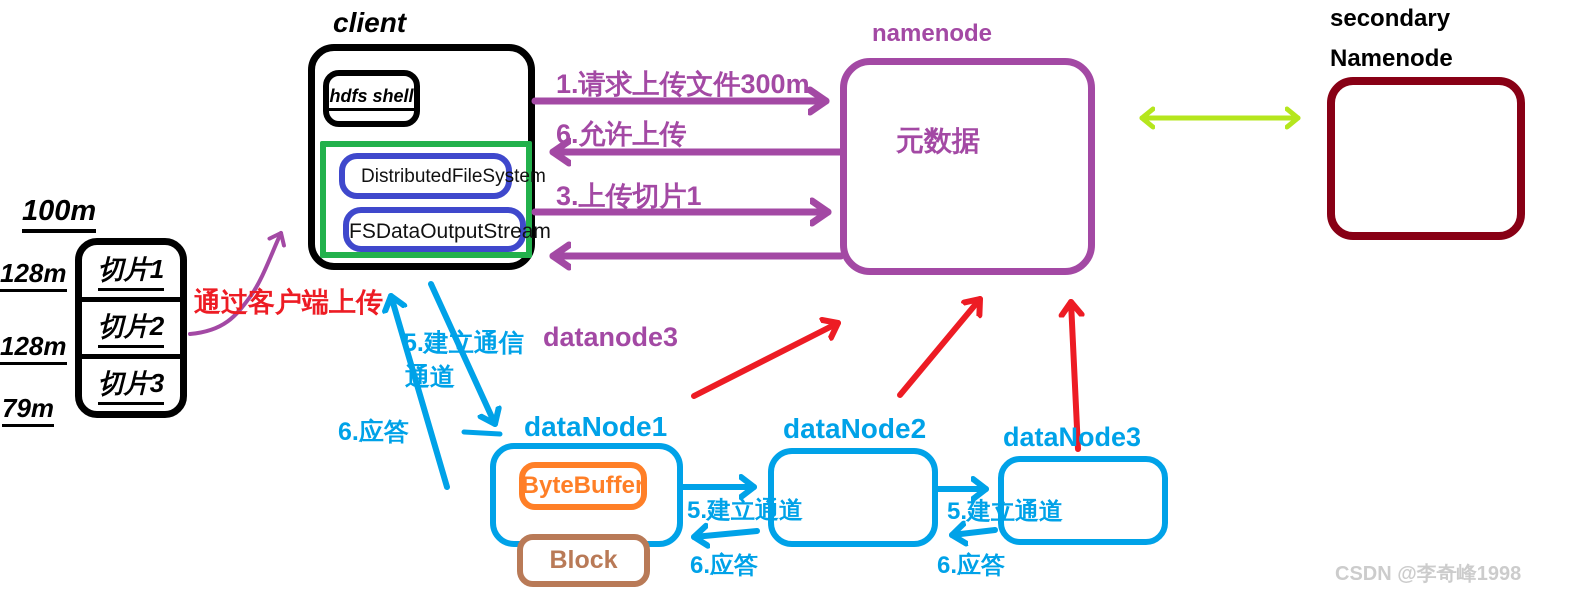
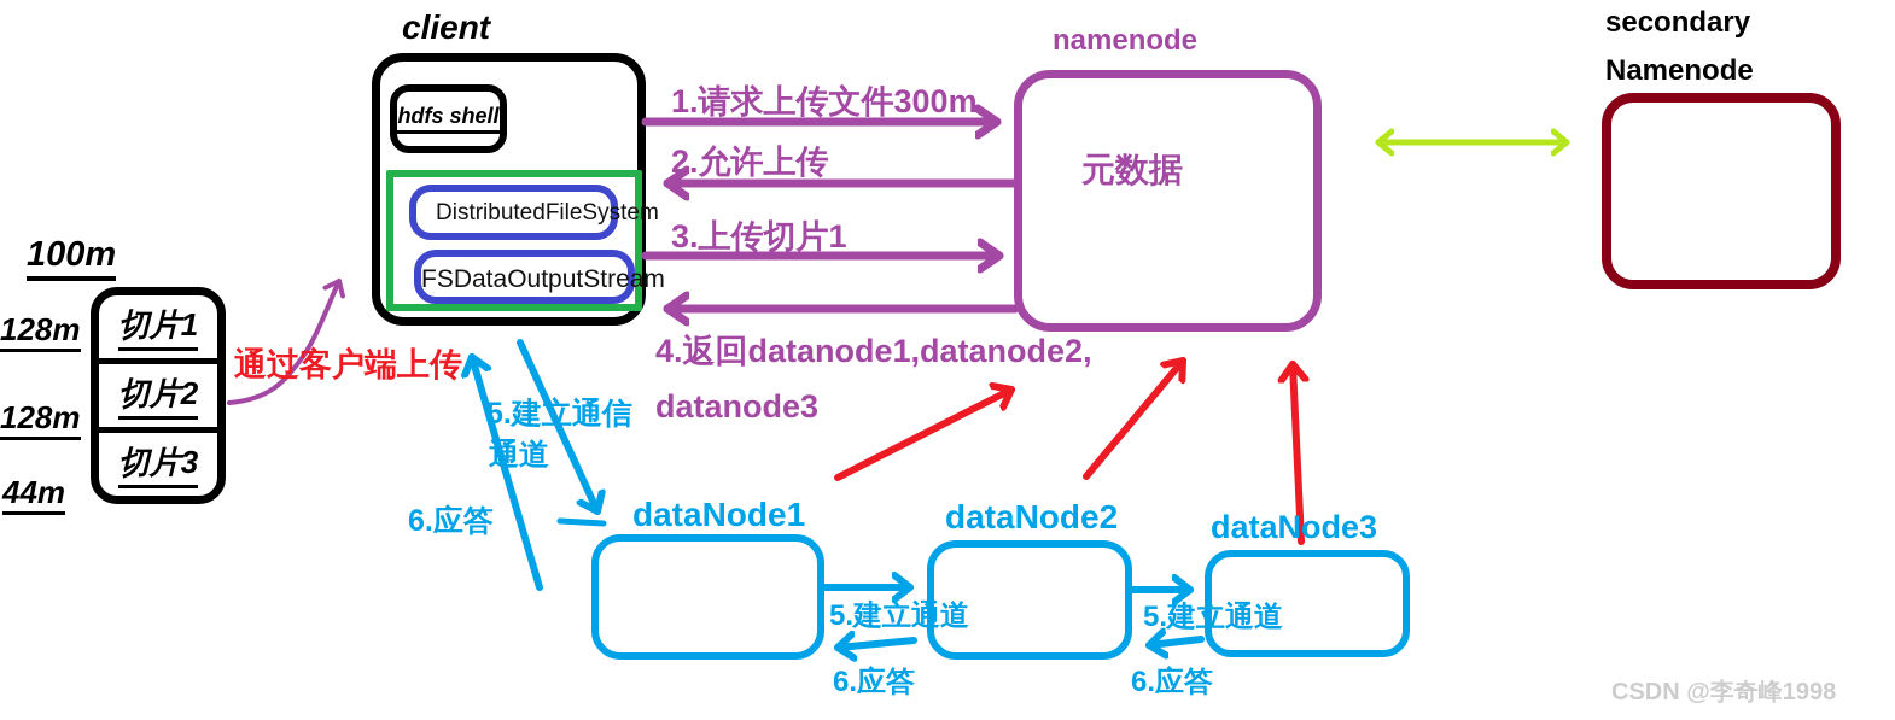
  100m
  128m
  128m
- 79m
+ 44m
  切片1
  切片2
  切片3
  通过客户端上传
  client
  hdfs shell
  DistributedFileSystem
  FSDataOutputStream
  namenode
  元数据
  secondary
  Namenode
  dataNode1
- ByteBuffer
- Block
  dataNode2
  dataNode3
  1.请求上传文件300m
- 6.允许上传
+ 2.允许上传
  3.上传切片1
+ 4.返回datanode1,datanode2,
  datanode3
  5.建立通信
  通道
  6.应答
  5.建立通道
  6.应答
  5.建立通道
  6.应答
  CSDN @李奇峰1998
